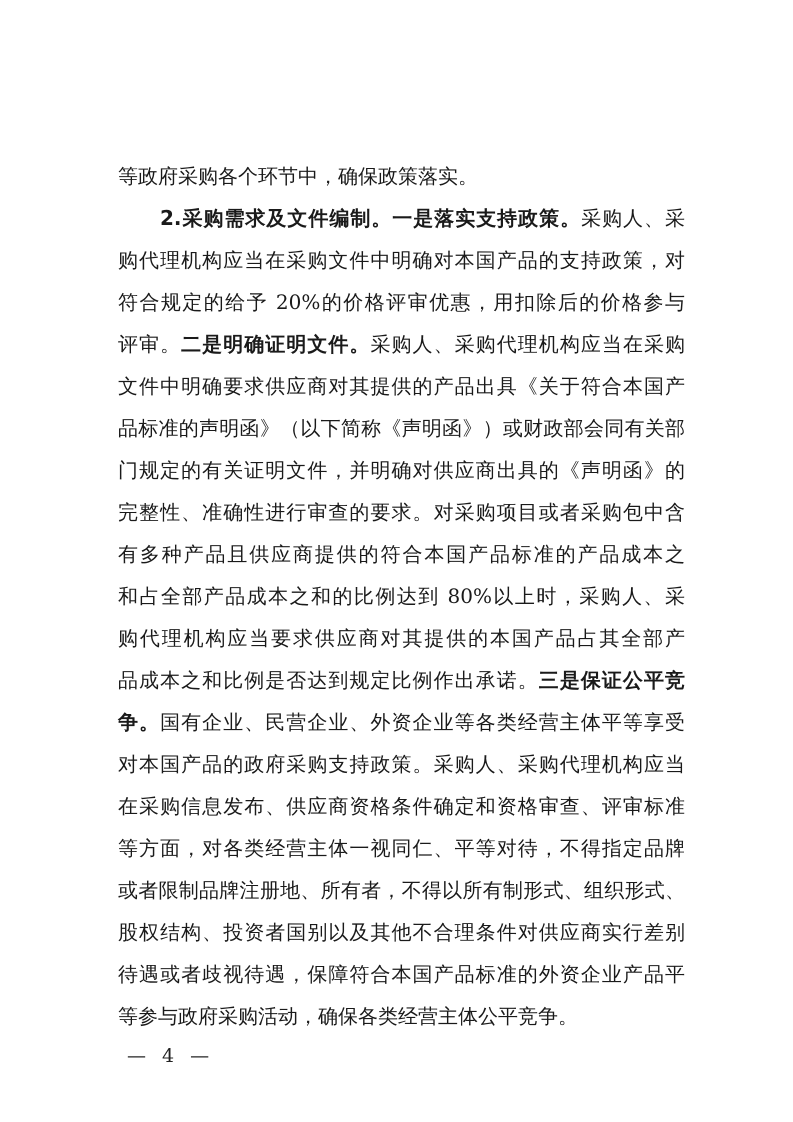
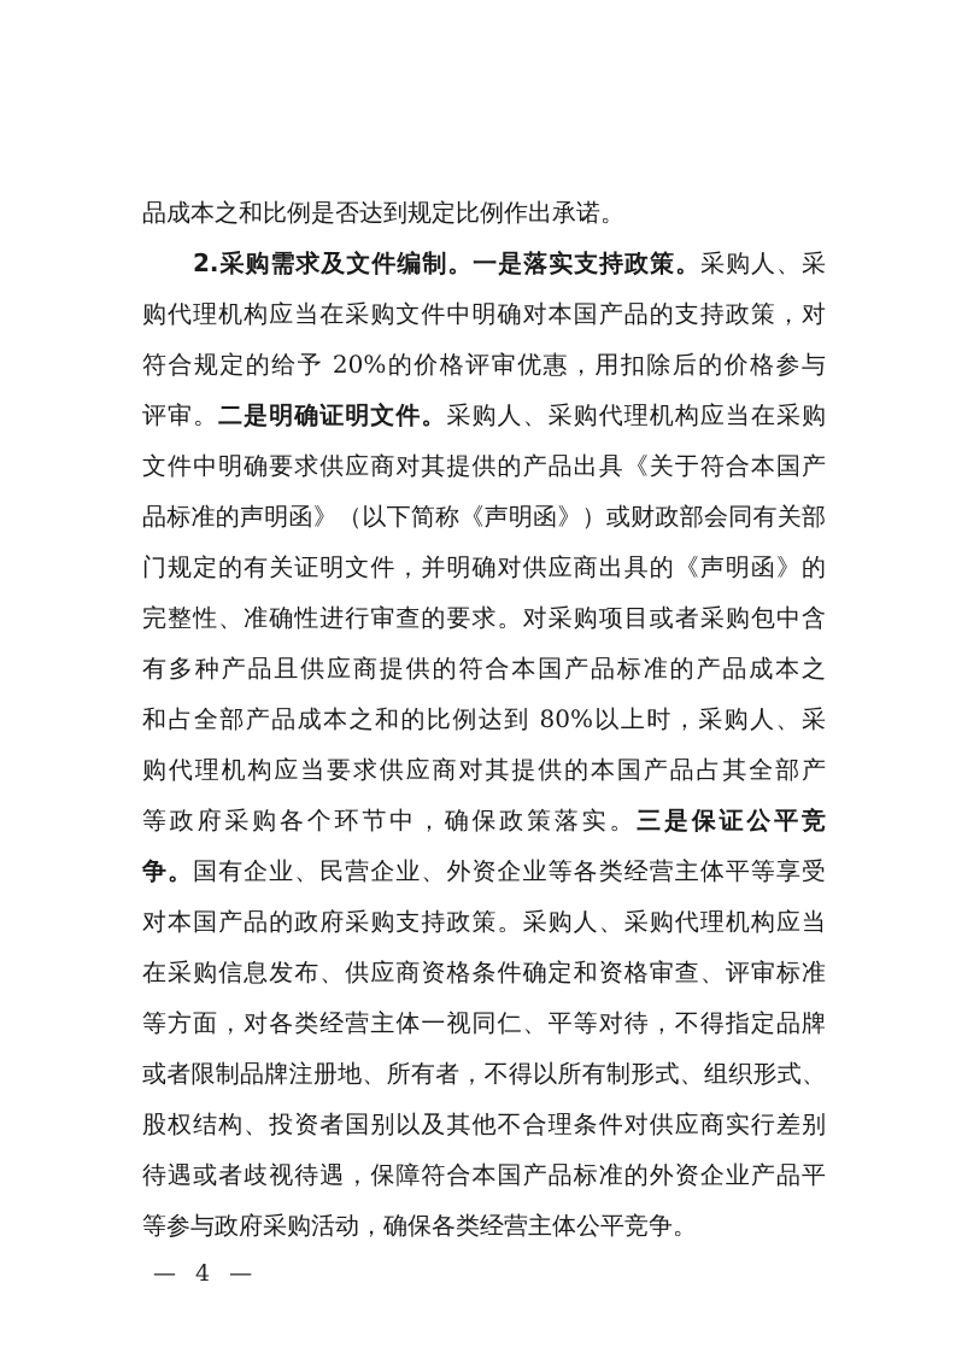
- 等政府采购各个环节中，确保政策落实。
+ 品成本之和比例是否达到规定比例作出承诺。
  2.采购需求及文件编制。一是落实支持政策。采购人、采
  购代理机构应当在采购文件中明确对本国产品的支持政策，对
  符合规定的给予 20%的价格评审优惠，用扣除后的价格参与
  评审。二是明确证明文件。采购人、采购代理机构应当在采购
  文件中明确要求供应商对其提供的产品出具《关于符合本国产
  品标准的声明函》（以下简称《声明函》）或财政部会同有关部
  门规定的有关证明文件，并明确对供应商出具的《声明函》的
  完整性、准确性进行审查的要求。对采购项目或者采购包中含
  有多种产品且供应商提供的符合本国产品标准的产品成本之
  和占全部产品成本之和的比例达到 80%以上时，采购人、采
  购代理机构应当要求供应商对其提供的本国产品占其全部产
- 品成本之和比例是否达到规定比例作出承诺。三是保证公平竞
+ 等政府采购各个环节中，确保政策落实。三是保证公平竞
  争。国有企业、民营企业、外资企业等各类经营主体平等享受
  对本国产品的政府采购支持政策。采购人、采购代理机构应当
  在采购信息发布、供应商资格条件确定和资格审查、评审标准
  等方面，对各类经营主体一视同仁、平等对待，不得指定品牌
  或者限制品牌注册地、所有者，不得以所有制形式、组织形式、
  股权结构、投资者国别以及其他不合理条件对供应商实行差别
  待遇或者歧视待遇，保障符合本国产品标准的外资企业产品平
  等参与政府采购活动，确保各类经营主体公平竞争。
  — 4 —
